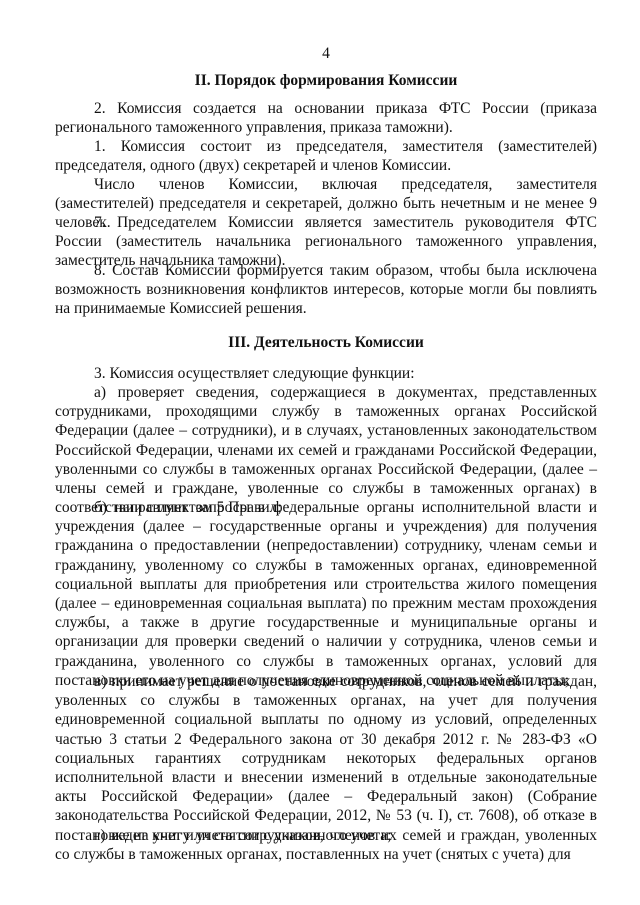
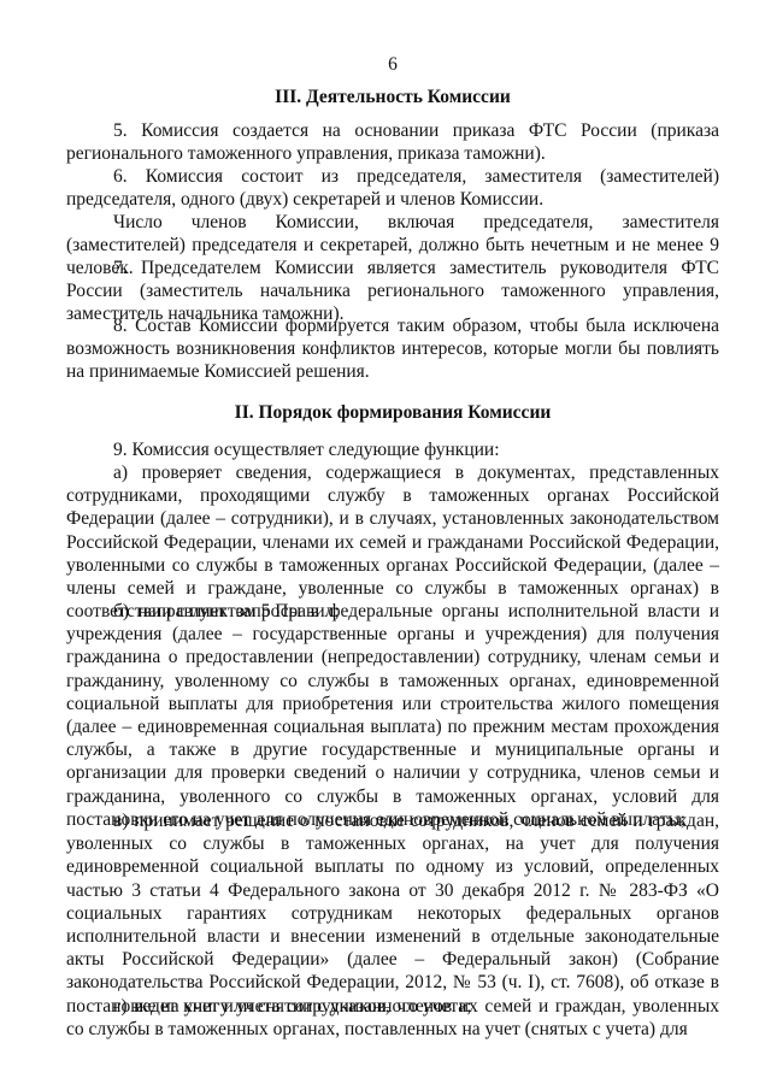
- 4
+ 6
- II. Порядок формирования Комиссии
+ III. Деятельность Комиссии
- 2. Комиссия создается на основании приказа ФТС России (приказа регионального таможенного управления, приказа таможни).
+ 5. Комиссия создается на основании приказа ФТС России (приказа регионального таможенного управления, приказа таможни).
- 1. Комиссия состоит из председателя, заместителя (заместителей) председателя, одного (двух) секретарей и членов Комиссии.
+ 6. Комиссия состоит из председателя, заместителя (заместителей) председателя, одного (двух) секретарей и членов Комиссии.
  Число членов Комиссии, включая председателя, заместителя (заместителей) председателя и секретарей, должно быть нечетным и не менее 9 человек.
  7. Председателем Комиссии является заместитель руководителя ФТС России (заместитель начальника регионального таможенного управления, заместитель начальника таможни).
  8. Состав Комиссии формируется таким образом, чтобы была исключена возможность возникновения конфликтов интересов, которые могли бы повлиять на принимаемые Комиссией решения.
- III. Деятельность Комиссии
+ II. Порядок формирования Комиссии
- 3. Комиссия осуществляет следующие функции:
+ 9. Комиссия осуществляет следующие функции:
  а) проверяет сведения, содержащиеся в документах, представленных сотрудниками, проходящими службу в таможенных органах Российской Федерации (далее – сотрудники), и в случаях, установленных законодательством Российской Федерации, членами их семей и гражданами Российской Федерации, уволенными со службы в таможенных органах Российской Федерации, (далее – члены семей и граждане, уволенные со службы в таможенных органах) в соответствии с пунктом 5 Правил;
  б) направляет запросы в федеральные органы исполнительной власти и учреждения (далее – государственные органы и учреждения) для получения гражданина о предоставлении (непредоставлении) сотруднику, членам семьи и гражданину, уволенному со службы в таможенных органах, единовременной социальной выплаты для приобретения или строительства жилого помещения (далее – единовременная социальная выплата) по прежним местам прохождения службы, а также в другие государственные и муниципальные органы и организации для проверки сведений о наличии у сотрудника, членов семьи и гражданина, уволенного со службы в таможенных органах, условий для постановки его на учет для получения единовременной социальной выплаты;
- в) принимает решение о постановке сотрудников, членов семей и граждан, уволенных со службы в таможенных органах, на учет для получения единовременной социальной выплаты по одному из условий, определенных частью 3 статьи 2 Федерального закона от 30 декабря 2012 г. № 283-ФЗ «О социальных гарантиях сотрудникам некоторых федеральных органов исполнительной власти и внесении изменений в отдельные законодательные акты Российской Федерации» (далее – Федеральный закон) (Собрание законодательства Российской Федерации, 2012, № 53 (ч. I), ст. 7608), об отказе в постановке на учет или снятии с указанного учета;
+ в) принимает решение о постановке сотрудников, членов семей и граждан, уволенных со службы в таможенных органах, на учет для получения единовременной социальной выплаты по одному из условий, определенных частью 3 статьи 4 Федерального закона от 30 декабря 2012 г. № 283-ФЗ «О социальных гарантиях сотрудникам некоторых федеральных органов исполнительной власти и внесении изменений в отдельные законодательные акты Российской Федерации» (далее – Федеральный закон) (Собрание законодательства Российской Федерации, 2012, № 53 (ч. I), ст. 7608), об отказе в постановке на учет или снятии с указанного учета;
  г) ведет книгу учета сотрудников, членов их семей и граждан, уволенных со службы в таможенных органах, поставленных на учет (снятых с учета) для
